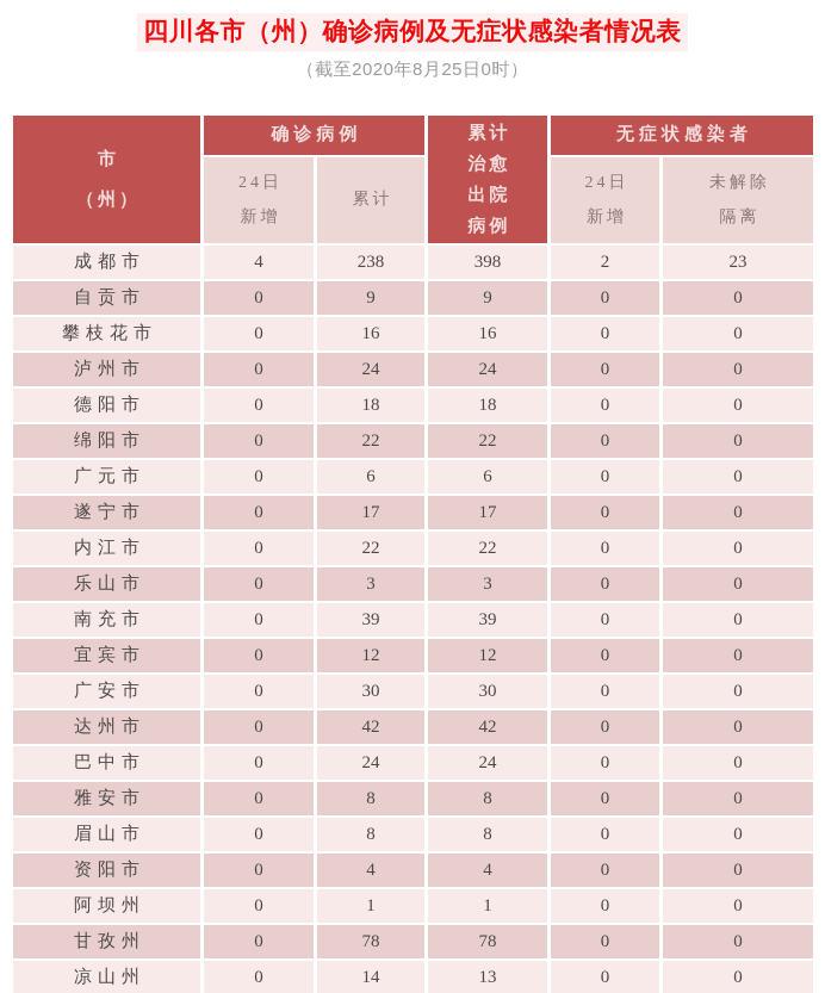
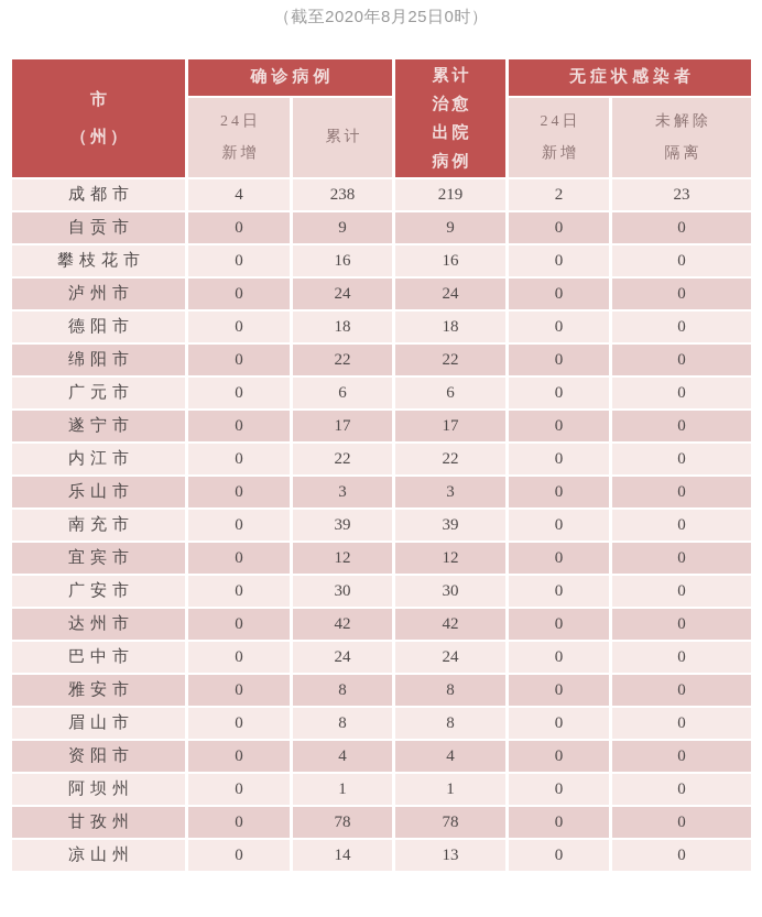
- 四川各市（州）确诊病例及无症状感染者情况表
  （截至2020年8月25日0时）
  市 （州）	确诊病例	累计 治愈 出院 病例	无症状感染者
  24日 新增	累计	24日 新增	未解除 隔离
- 成都市	4	238	398	2	23
+ 成都市	4	238	219	2	23
  自贡市	0	9	9	0	0
  攀枝花市	0	16	16	0	0
  泸州市	0	24	24	0	0
  德阳市	0	18	18	0	0
  绵阳市	0	22	22	0	0
  广元市	0	6	6	0	0
  遂宁市	0	17	17	0	0
  内江市	0	22	22	0	0
  乐山市	0	3	3	0	0
  南充市	0	39	39	0	0
  宜宾市	0	12	12	0	0
  广安市	0	30	30	0	0
  达州市	0	42	42	0	0
  巴中市	0	24	24	0	0
  雅安市	0	8	8	0	0
  眉山市	0	8	8	0	0
  资阳市	0	4	4	0	0
  阿坝州	0	1	1	0	0
  甘孜州	0	78	78	0	0
  凉山州	0	14	13	0	0
